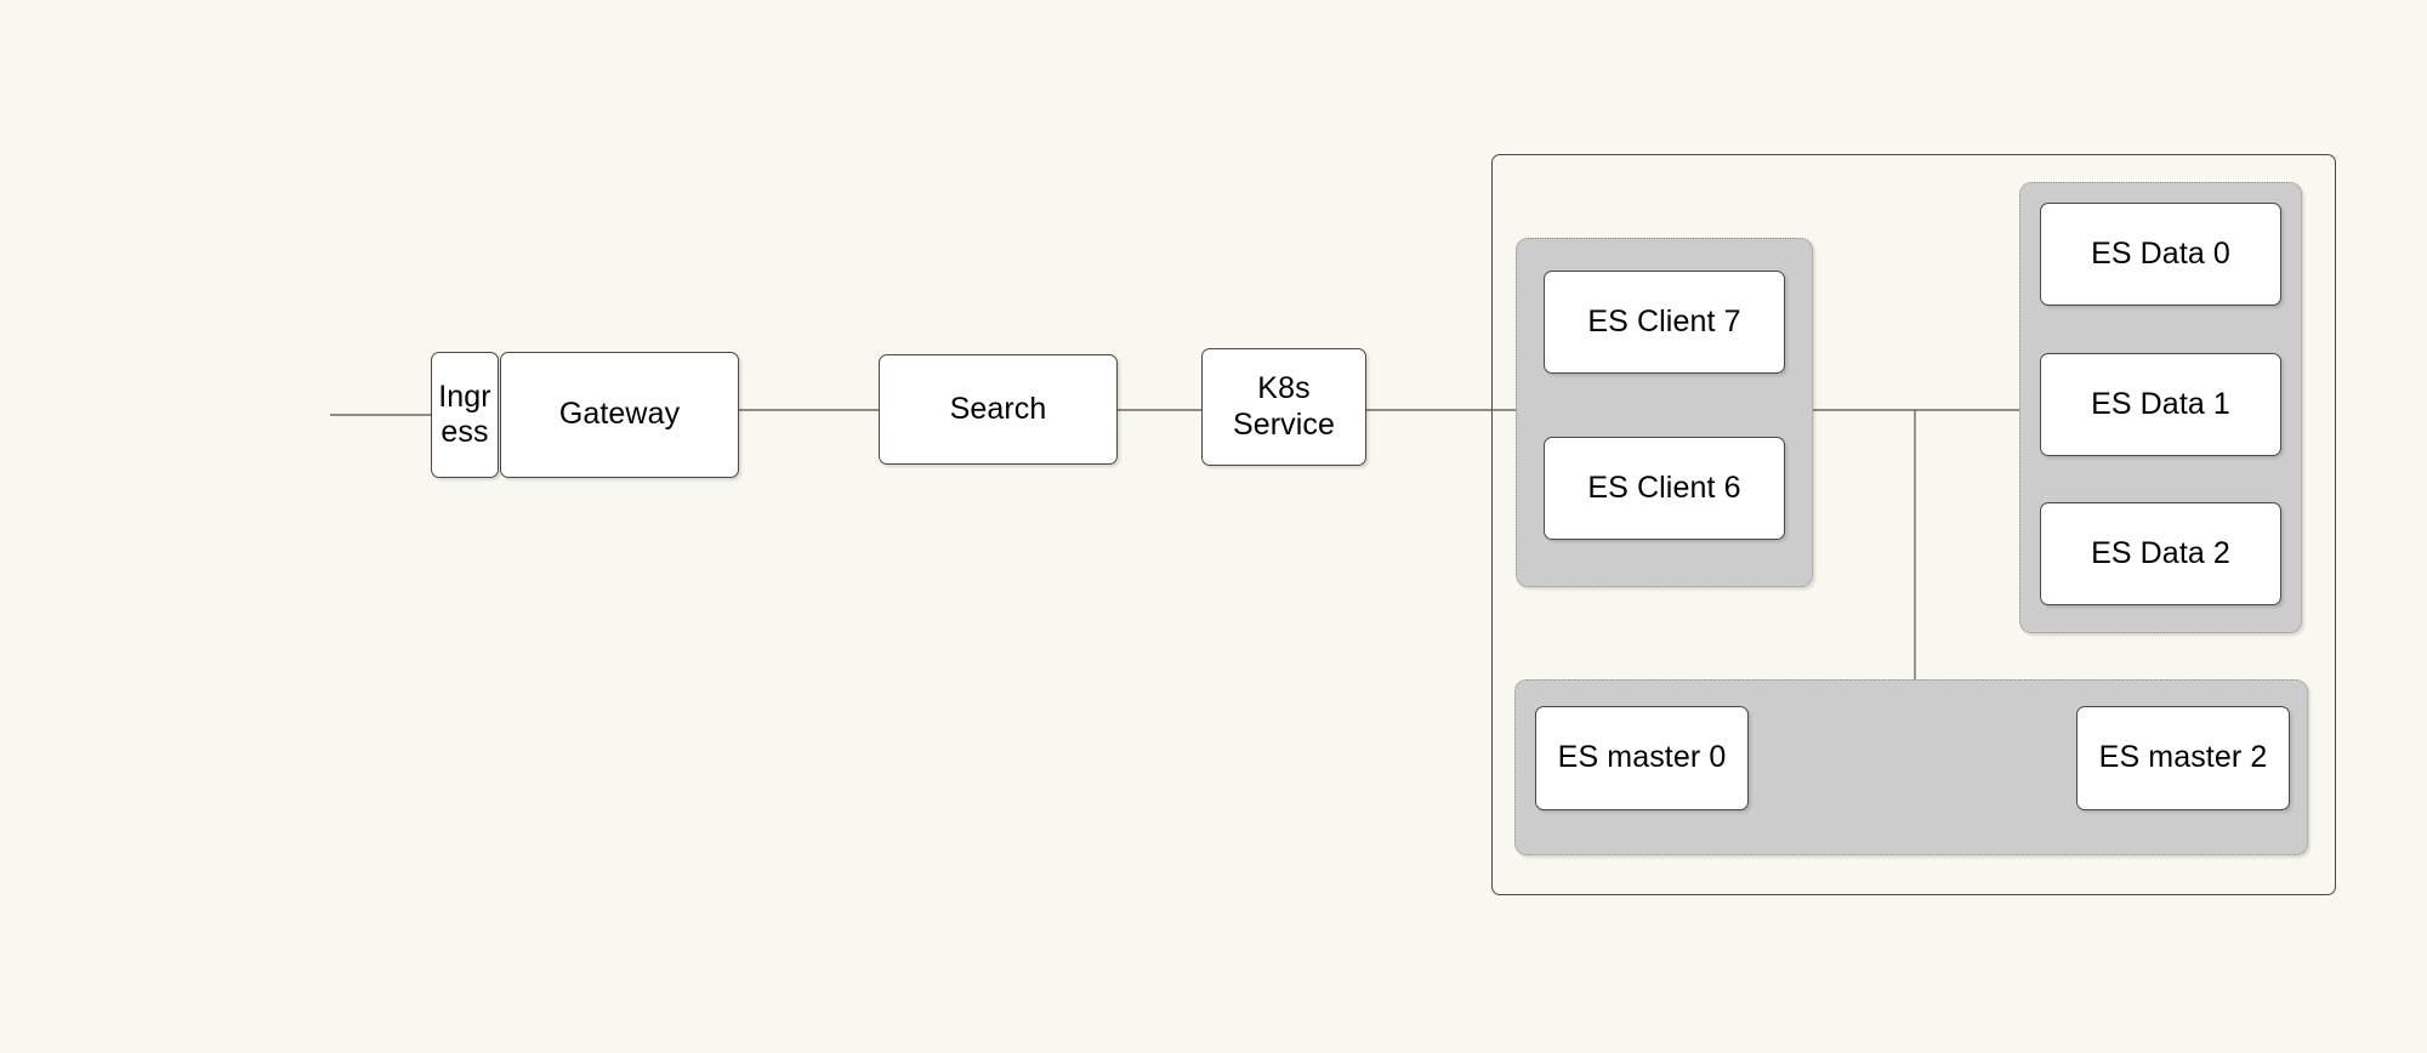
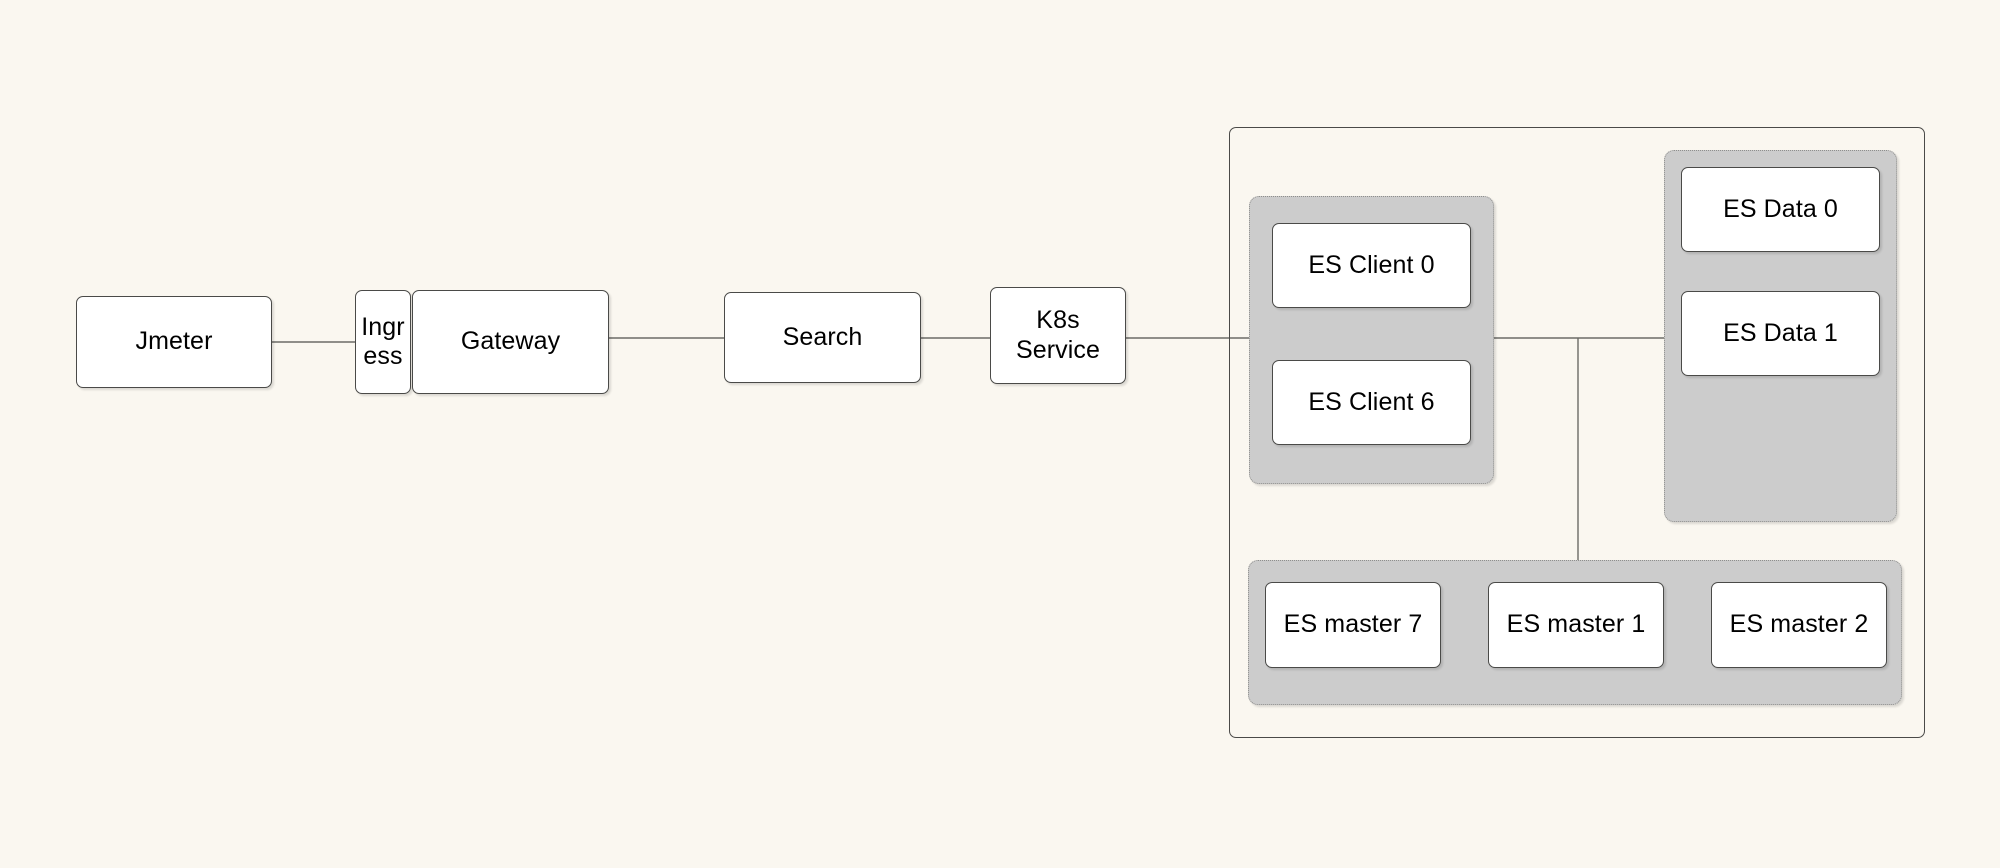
+ Jmeter
  Ingress
  Gateway
  Search
  K8s Service
- ES Client 7
+ ES Client 0
  ES Client 6
  ES Data 0
  ES Data 1
- ES Data 2
- ES master 0
+ ES master 7
+ ES master 1
  ES master 2
